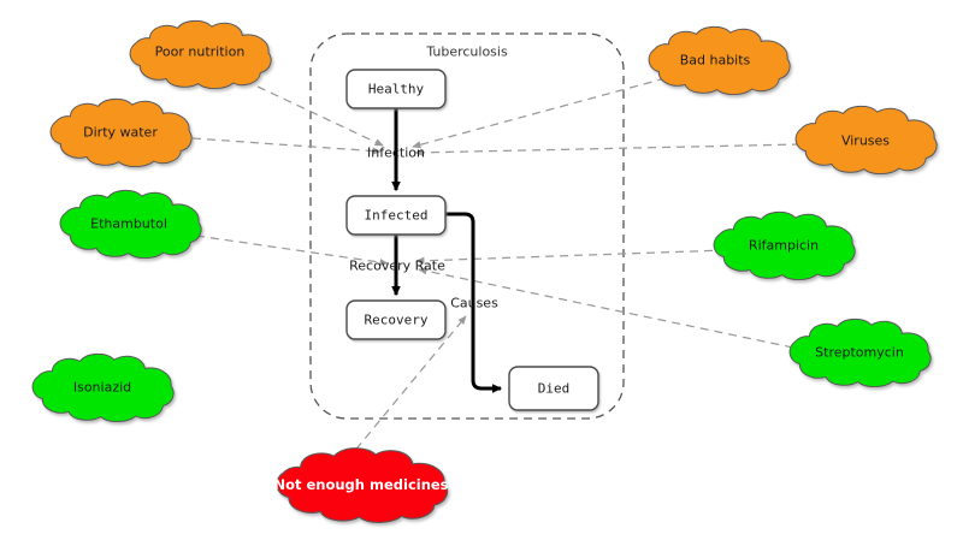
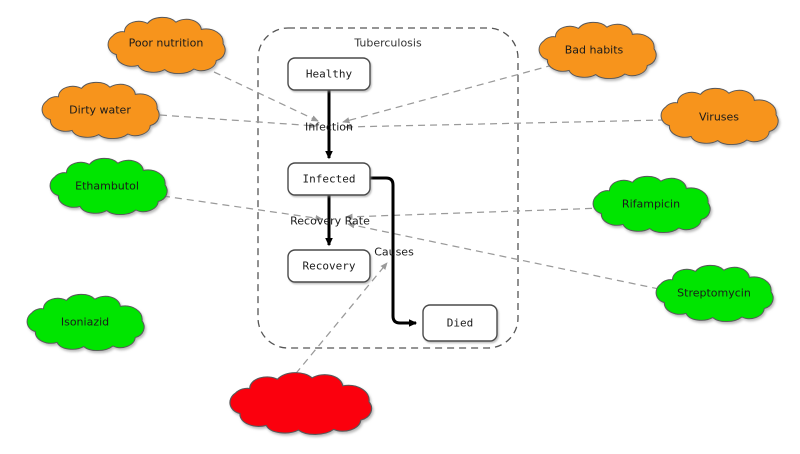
  Tuberculosis
  Healthy
  Infected
  Recovery
  Died
  Infection
  Recovery Rate
  Causes
  Poor nutrition
  Dirty water
  Bad habits
  Viruses
  Ethambutol
  Isoniazid
  Rifampicin
  Streptomycin
- Not enough medicines
